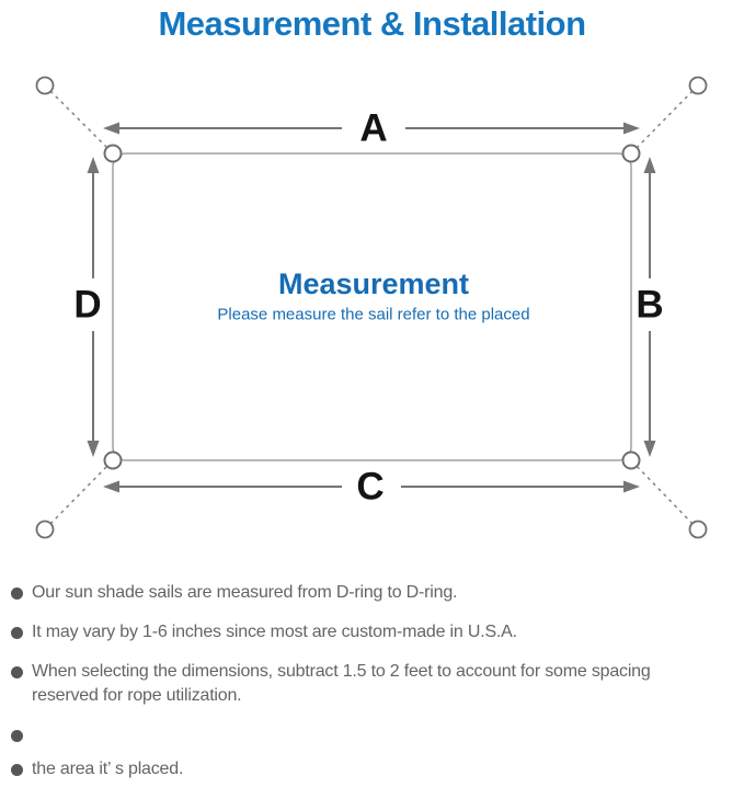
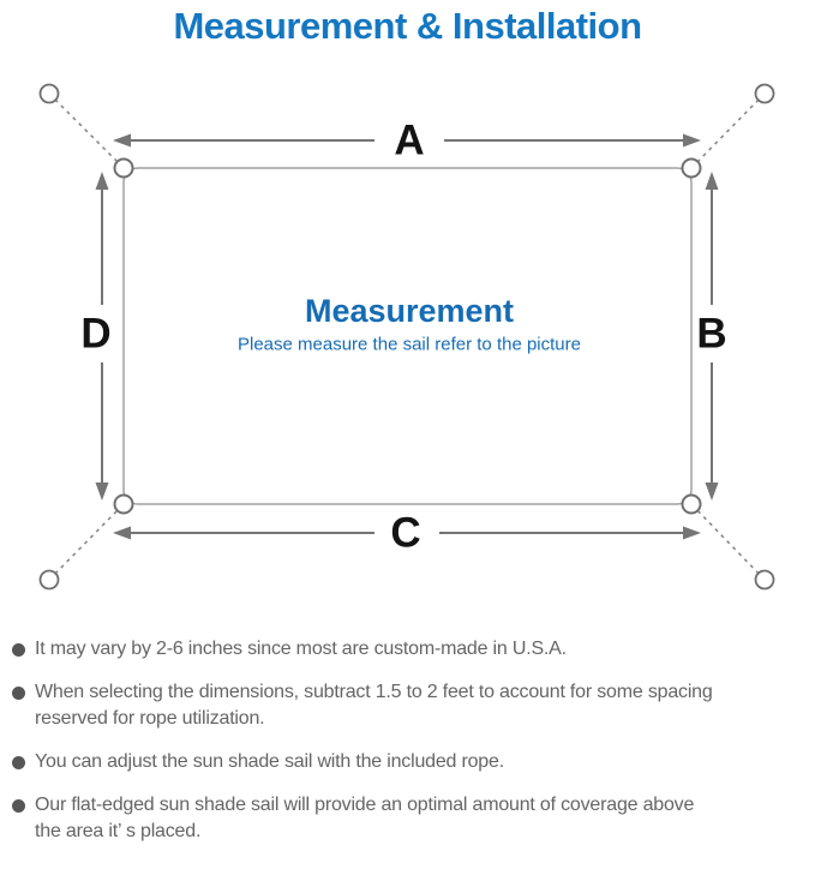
  Measurement & Installation
  A
  C
  D
  B
  Measurement
- Please measure the sail refer to the placed
+ Please measure the sail refer to the picture
- Our sun shade sails are measured from D-ring to D-ring.
- It may vary by 1-6 inches since most are custom-made in U.S.A.
+ It may vary by 2-6 inches since most are custom-made in U.S.A.
  When selecting the dimensions, subtract 1.5 to 2 feet to account for some spacing
  reserved for rope utilization.
+ You can adjust the sun shade sail with the included rope.
+ Our flat-edged sun shade sail will provide an optimal amount of coverage above
  the area it’ s placed.
